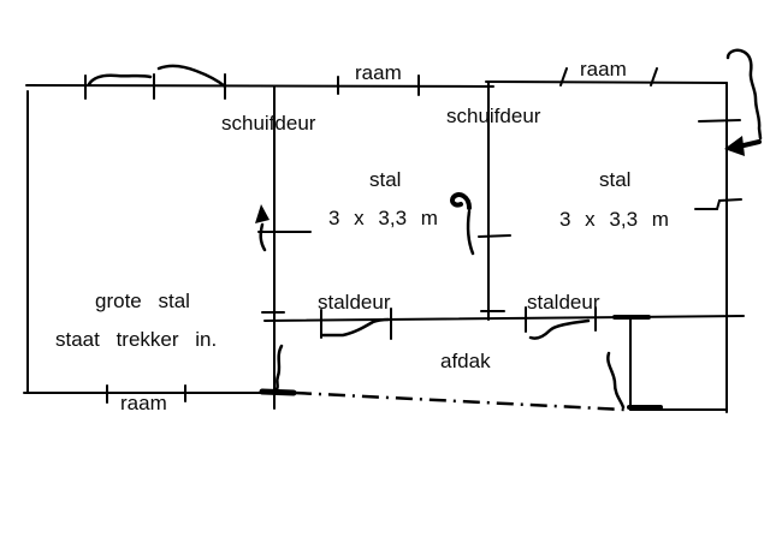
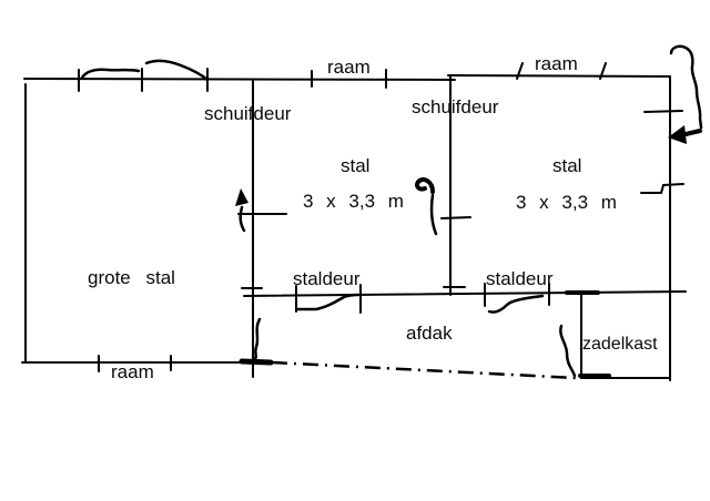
  raam
  raam
  raam
  schuifdeur
  schuifdeur
  stal
  3 x 3,3 m
  stal
  3 x 3,3 m
  grote stal
- staat trekker in.
  staldeur
  staldeur
  afdak
+ zadelkast
